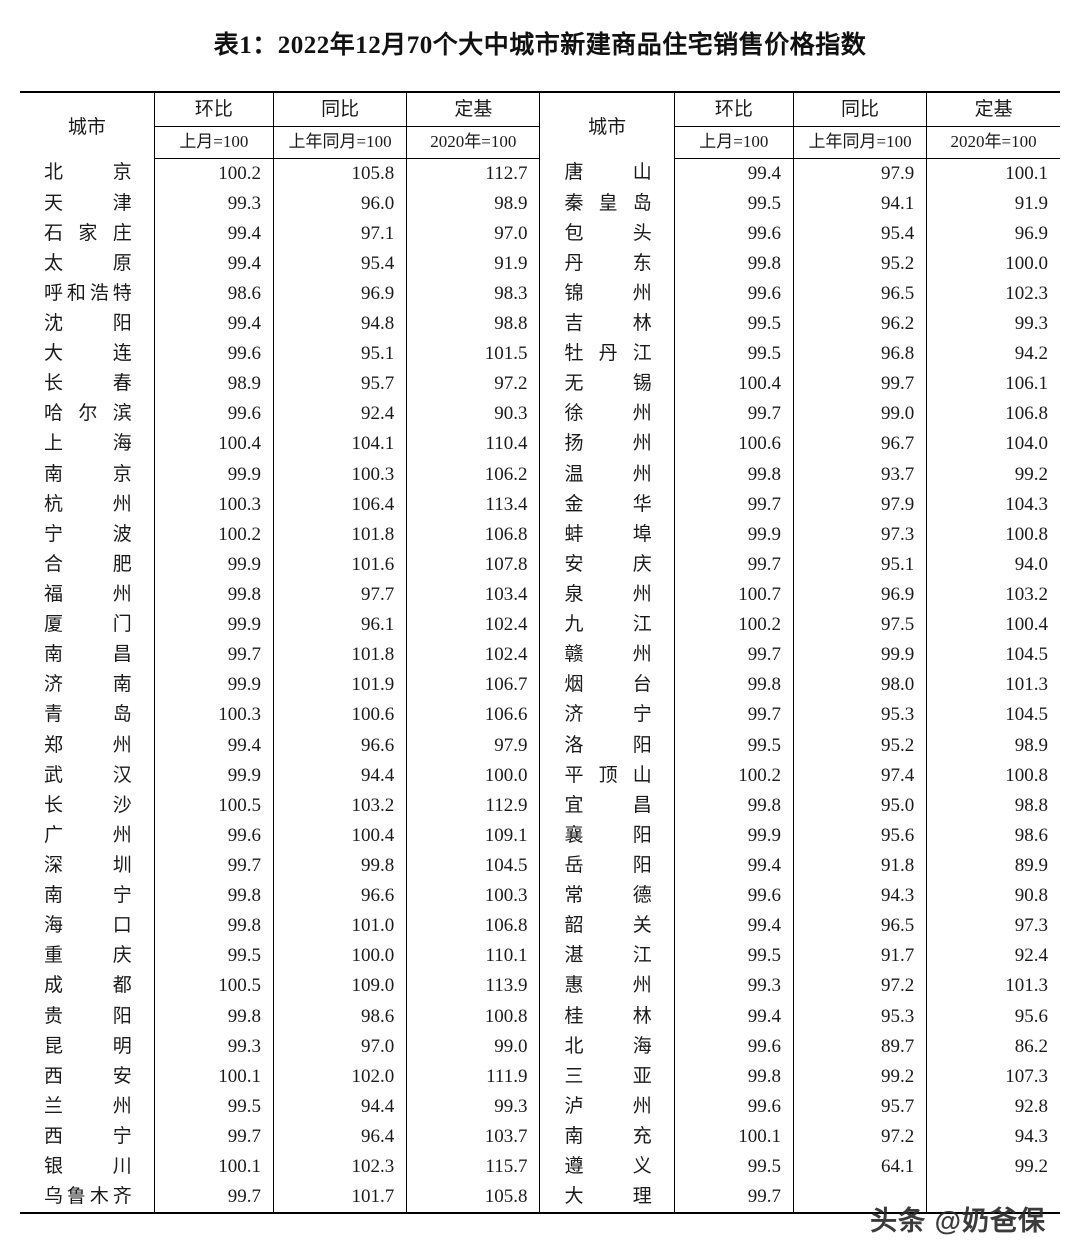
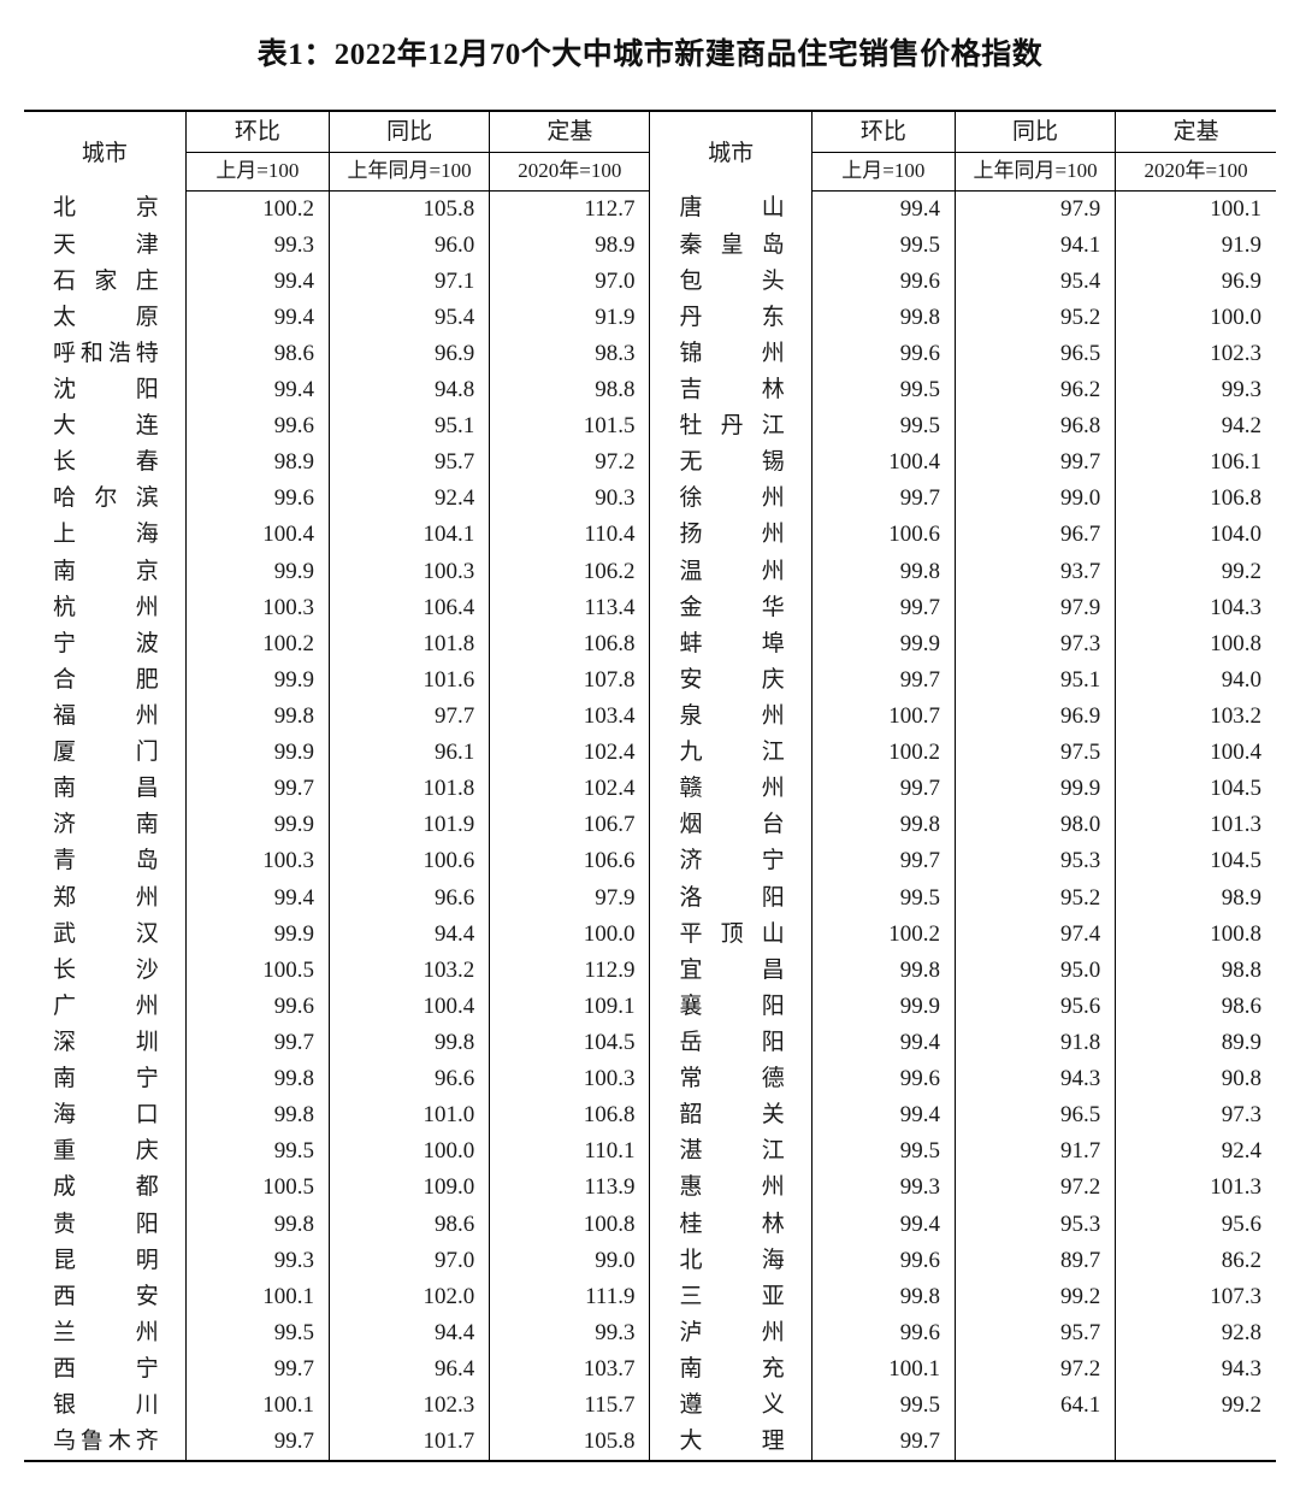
  表1：2022年12月70个大中城市新建商品住宅销售价格指数
  城市	环比	同比	定基	城市	环比	同比	定基
  上月=100	上年同月=100	2020年=100	上月=100	上年同月=100	2020年=100
  北 京	100.2	105.8	112.7	唐 山	99.4	97.9	100.1
  天 津	99.3	96.0	98.9	秦 皇 岛	99.5	94.1	91.9
  石 家 庄	99.4	97.1	97.0	包 头	99.6	95.4	96.9
  太 原	99.4	95.4	91.9	丹 东	99.8	95.2	100.0
  呼和浩特	98.6	96.9	98.3	锦 州	99.6	96.5	102.3
  沈 阳	99.4	94.8	98.8	吉 林	99.5	96.2	99.3
  大 连	99.6	95.1	101.5	牡 丹 江	99.5	96.8	94.2
  长 春	98.9	95.7	97.2	无 锡	100.4	99.7	106.1
  哈 尔 滨	99.6	92.4	90.3	徐 州	99.7	99.0	106.8
  上 海	100.4	104.1	110.4	扬 州	100.6	96.7	104.0
  南 京	99.9	100.3	106.2	温 州	99.8	93.7	99.2
  杭 州	100.3	106.4	113.4	金 华	99.7	97.9	104.3
  宁 波	100.2	101.8	106.8	蚌 埠	99.9	97.3	100.8
  合 肥	99.9	101.6	107.8	安 庆	99.7	95.1	94.0
  福 州	99.8	97.7	103.4	泉 州	100.7	96.9	103.2
  厦 门	99.9	96.1	102.4	九 江	100.2	97.5	100.4
  南 昌	99.7	101.8	102.4	赣 州	99.7	99.9	104.5
  济 南	99.9	101.9	106.7	烟 台	99.8	98.0	101.3
  青 岛	100.3	100.6	106.6	济 宁	99.7	95.3	104.5
  郑 州	99.4	96.6	97.9	洛 阳	99.5	95.2	98.9
  武 汉	99.9	94.4	100.0	平 顶 山	100.2	97.4	100.8
  长 沙	100.5	103.2	112.9	宜 昌	99.8	95.0	98.8
  广 州	99.6	100.4	109.1	襄 阳	99.9	95.6	98.6
  深 圳	99.7	99.8	104.5	岳 阳	99.4	91.8	89.9
  南 宁	99.8	96.6	100.3	常 德	99.6	94.3	90.8
  海 口	99.8	101.0	106.8	韶 关	99.4	96.5	97.3
  重 庆	99.5	100.0	110.1	湛 江	99.5	91.7	92.4
  成 都	100.5	109.0	113.9	惠 州	99.3	97.2	101.3
  贵 阳	99.8	98.6	100.8	桂 林	99.4	95.3	95.6
  昆 明	99.3	97.0	99.0	北 海	99.6	89.7	86.2
  西 安	100.1	102.0	111.9	三 亚	99.8	99.2	107.3
  兰 州	99.5	94.4	99.3	泸 州	99.6	95.7	92.8
  西 宁	99.7	96.4	103.7	南 充	100.1	97.2	94.3
  银 川	100.1	102.3	115.7	遵 义	99.5	64.1	99.2
  乌鲁木齐	99.7	101.7	105.8	大 理	99.7
- 头条 @奶爸保
